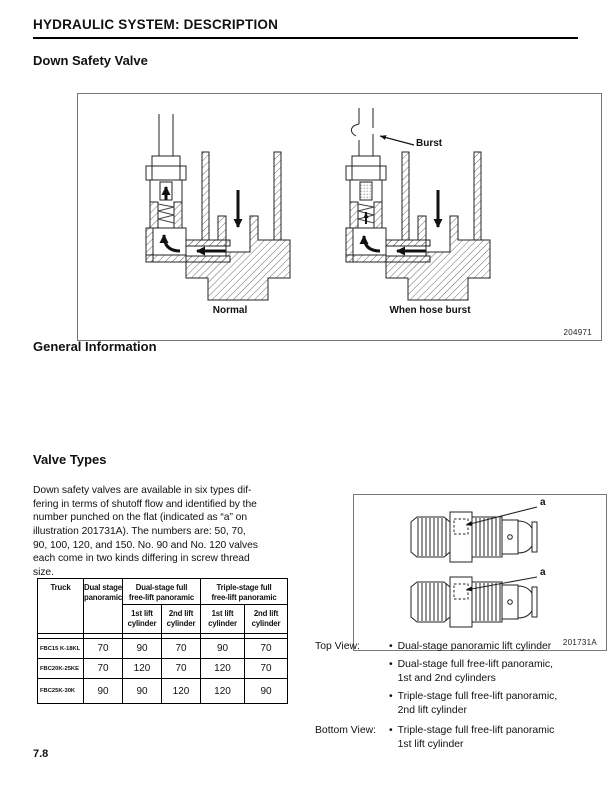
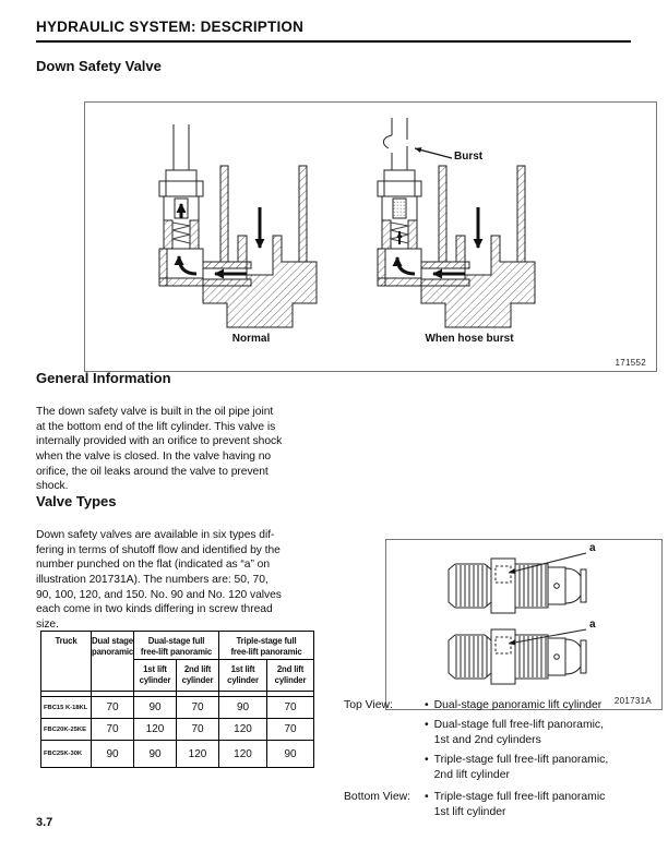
  HYDRAULIC SYSTEM: DESCRIPTION
  Down Safety Valve
  Burst
  Normal
  When hose burst
- 204971
+ 171552
  General Information
+ The down safety valve is built in the oil pipe joint
+ at the bottom end of the lift cylinder. This valve is
+ internally provided with an orifice to prevent shock
+ when the valve is closed. In the valve having no
+ orifice, the oil leaks around the valve to prevent
+ shock.
  Valve Types
  Down safety valves are available in six types dif-
  fering in terms of shutoff flow and identified by the
  number punched on the flat (indicated as “a” on
  illustration 201731A). The numbers are: 50, 70,
  90, 100, 120, and 150. No. 90 and No. 120 valves
  each come in two kinds differing in screw thread
  size.
  Truck	Dual stage panoramic	Dual-stage full free-lift panoramic	Triple-stage full free-lift panoramic
  1st lift cylinder	2nd lift cylinder	1st lift cylinder	2nd lift cylinder
  a
  a
  201731A
  Top View:
  •
  Dual-stage panoramic lift cylinder
  •
  Dual-stage full free-lift panoramic,
  1st and 2nd cylinders
  •
  Triple-stage full free-lift panoramic,
  2nd lift cylinder
  Bottom View:
  •
  Triple-stage full free-lift panoramic
  1st lift cylinder
- 7.8
+ 3.7
